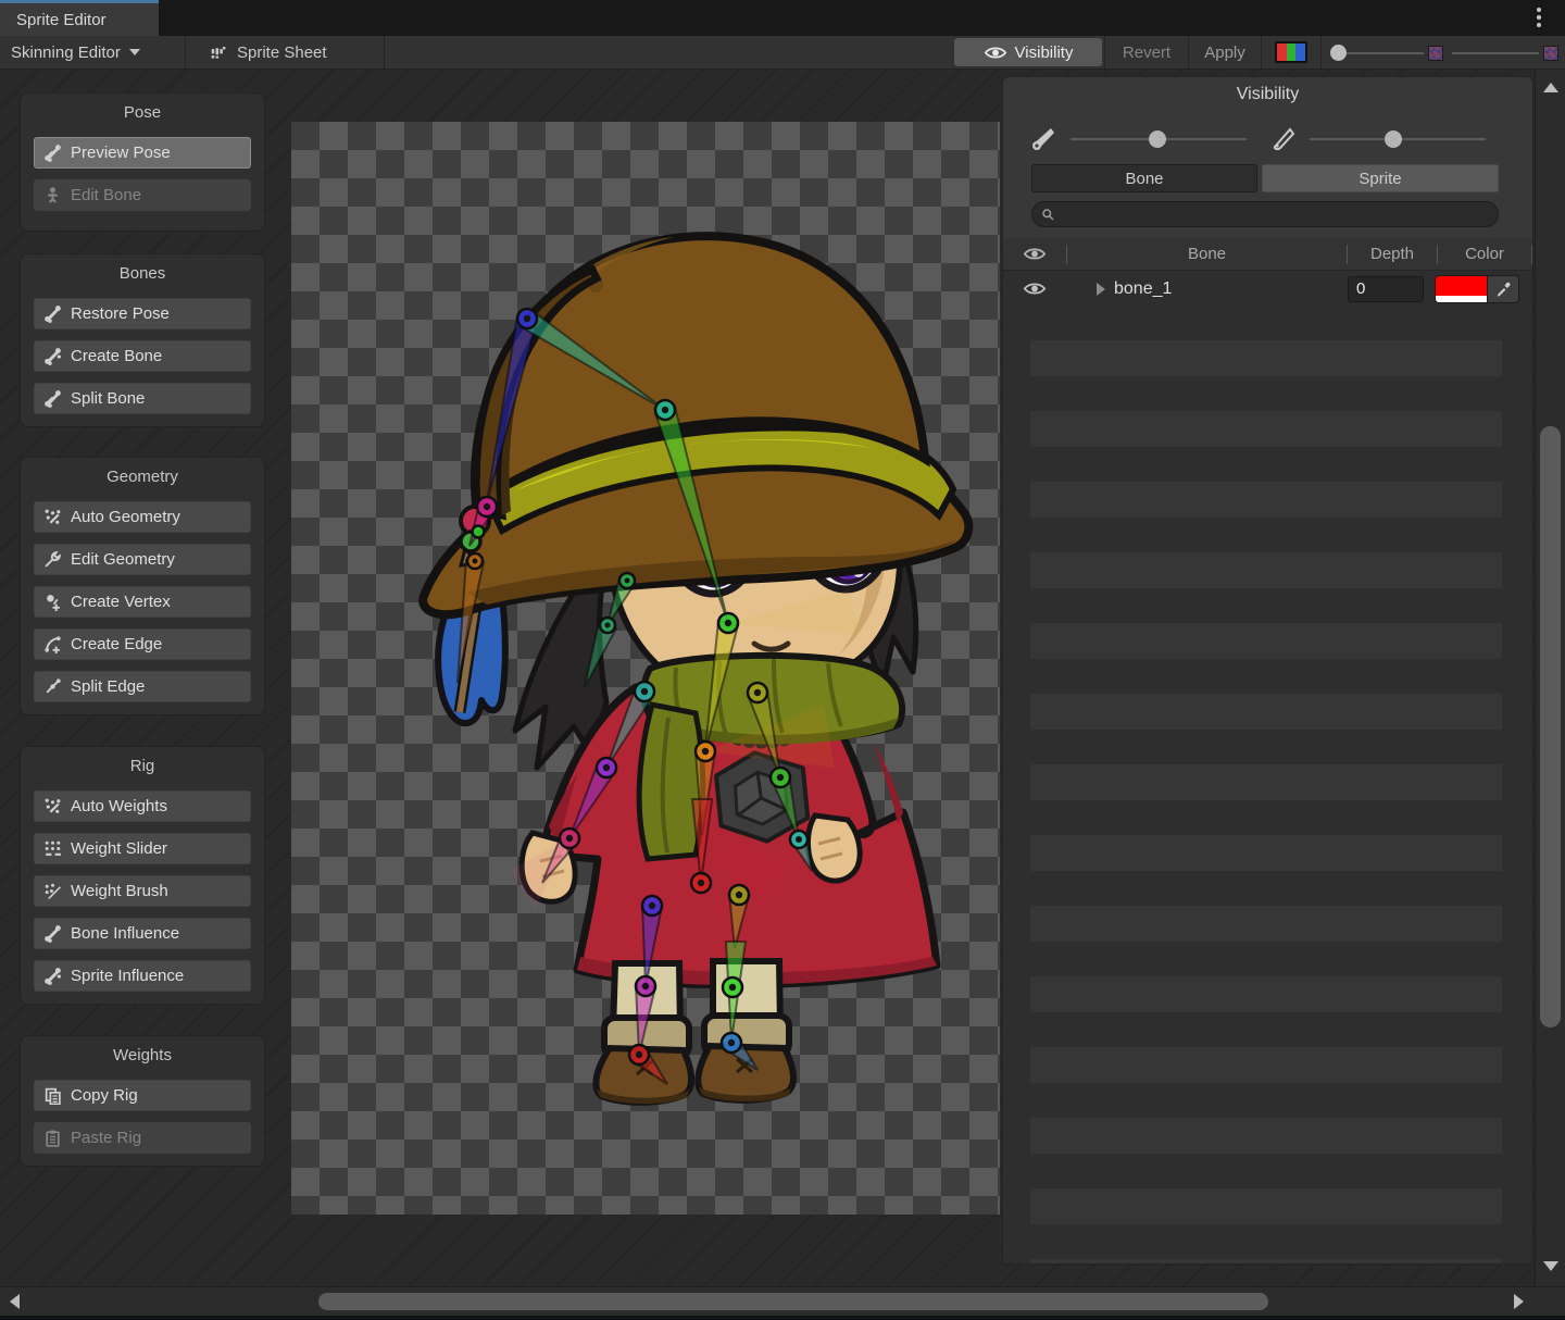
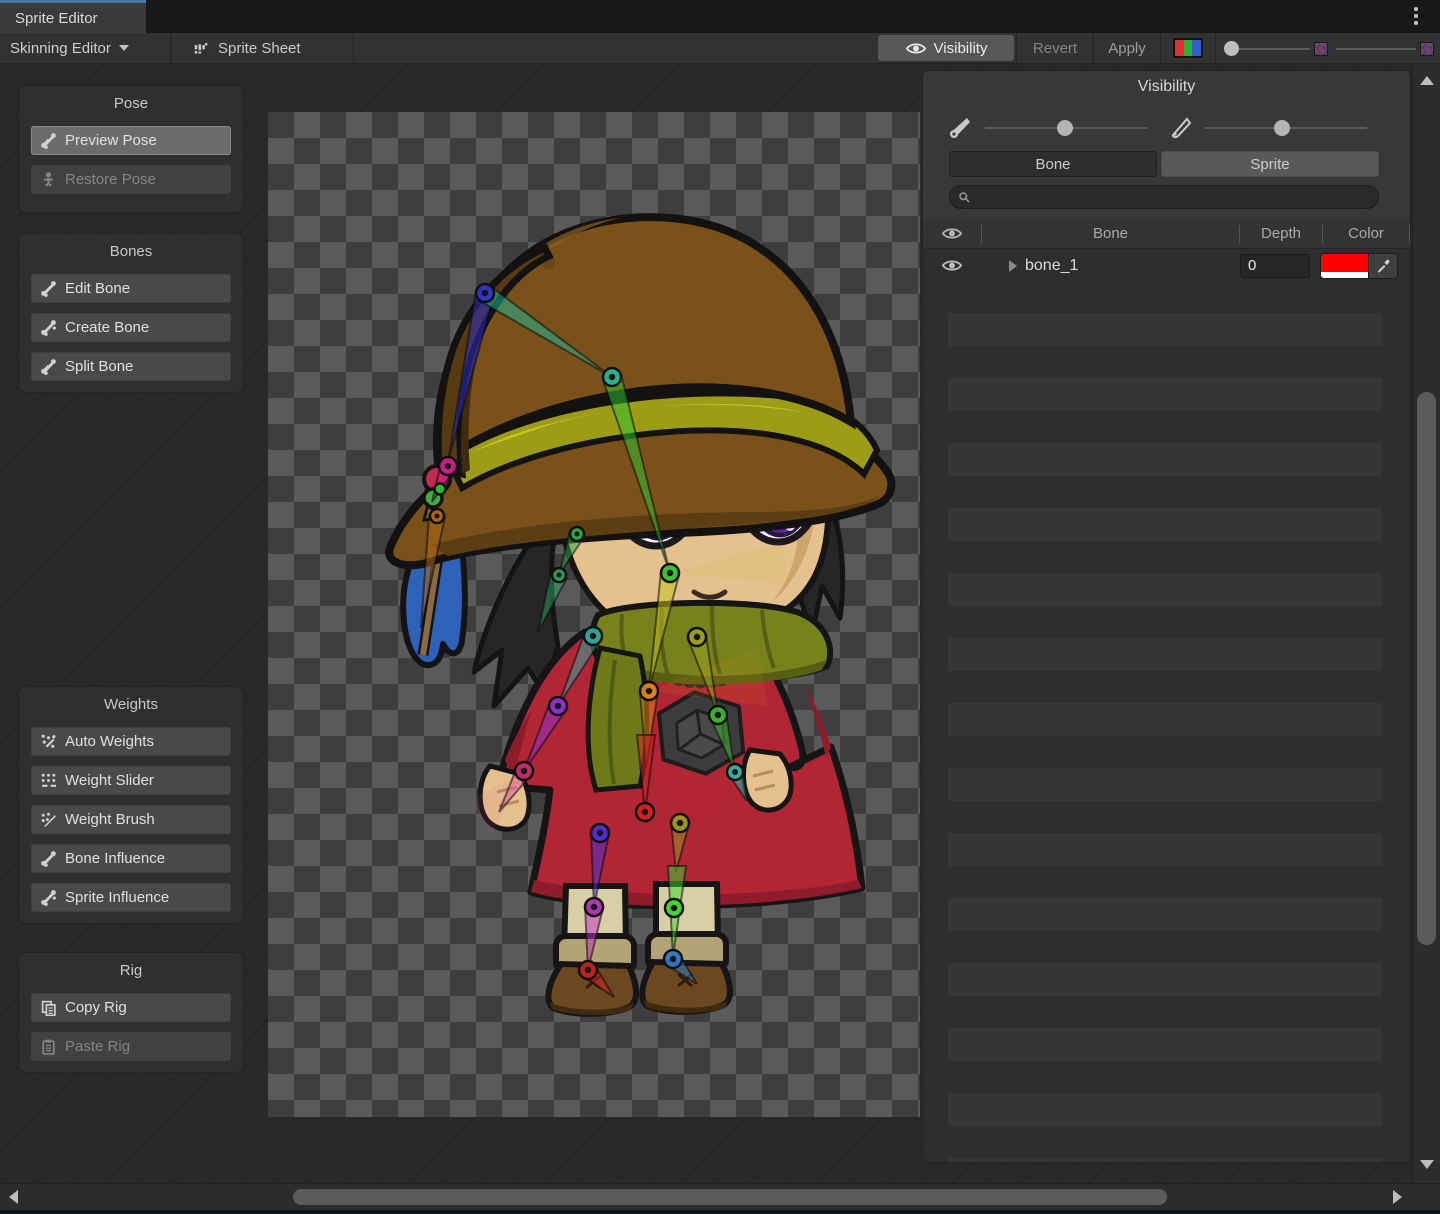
  Sprite Editor
  Skinning Editor
  Sprite Sheet
  Visibility
  Revert
  Apply
  Pose
  Preview Pose
- Edit Bone
+ Restore Pose
  Bones
- Restore Pose
+ Edit Bone
  Create Bone
  Split Bone
- Geometry
- Auto Geometry
- Edit Geometry
- Create Vertex
- Create Edge
- Split Edge
- Rig
+ Weights
  Auto Weights
  Weight Slider
  Weight Brush
  Bone Influence
  Sprite Influence
- Weights
+ Rig
  Copy Rig
  Paste Rig
  Visibility
  Bone
  Sprite
  Bone
  Depth
  Color
  bone_1
  0
